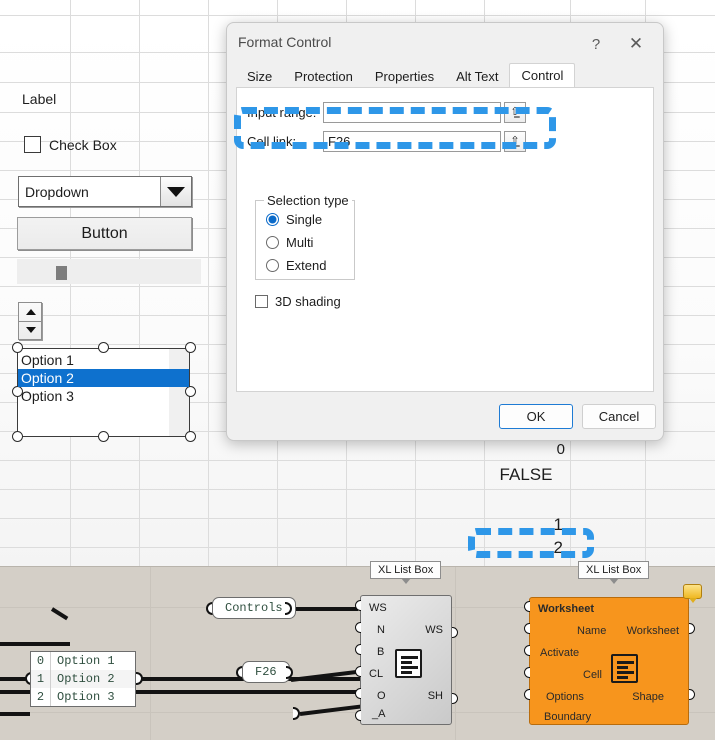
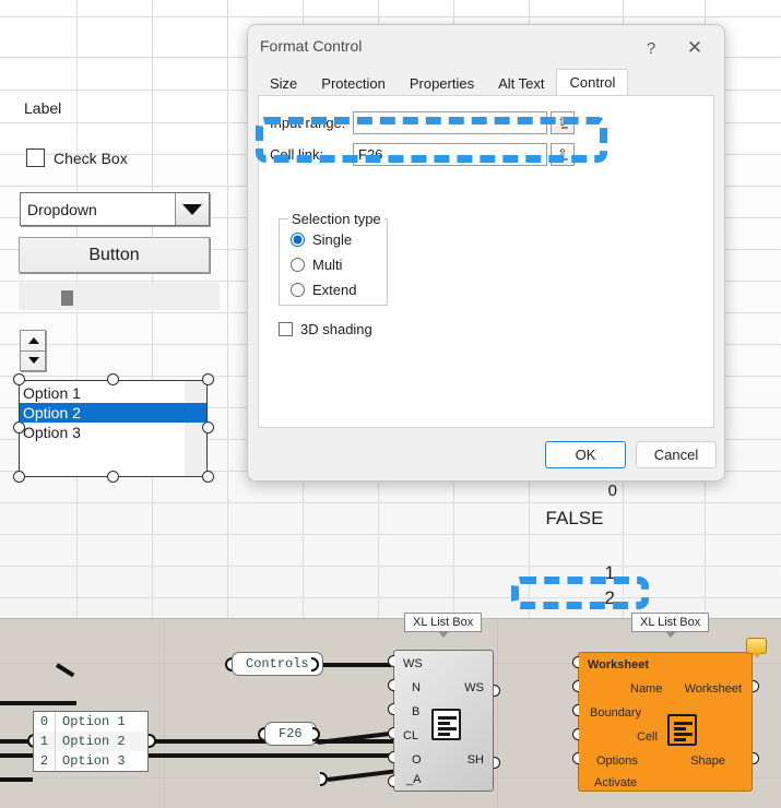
  0
  FALSE
  1
  2
  Label
  Check Box
  Dropdown
  Button
  Option 1
  Option 2
  Option 3
  Format Control
  ?
  ✕
  Size
  Protection
  Properties
  Alt Text
  Control
  Input range:
  ⇧̲
  Cell link:
  F26
  ⇧̲
  Selection type
  Single
  Multi
  Extend
  3D shading
  OK
  Cancel
  XL List Box
  XL List Box
  Controls
  F26
  0
  Option 1
  1
  Option 2
  2
  Option 3
  WS
  N
  B
  CL
  O
  _A
  WS
  SH
  Worksheet
  Name
- Activate
+ Boundary
  Cell
  Options
- Boundary
+ Activate
  Worksheet
  Shape
